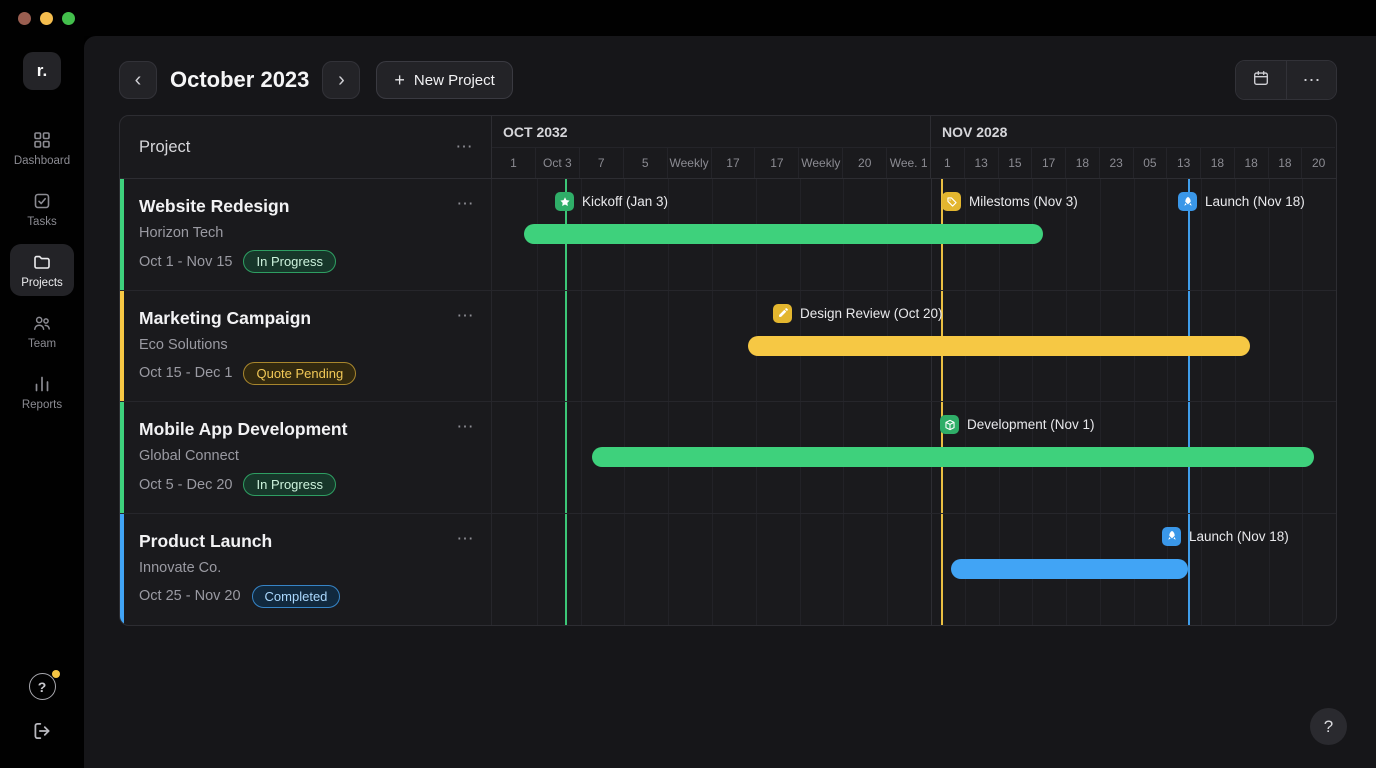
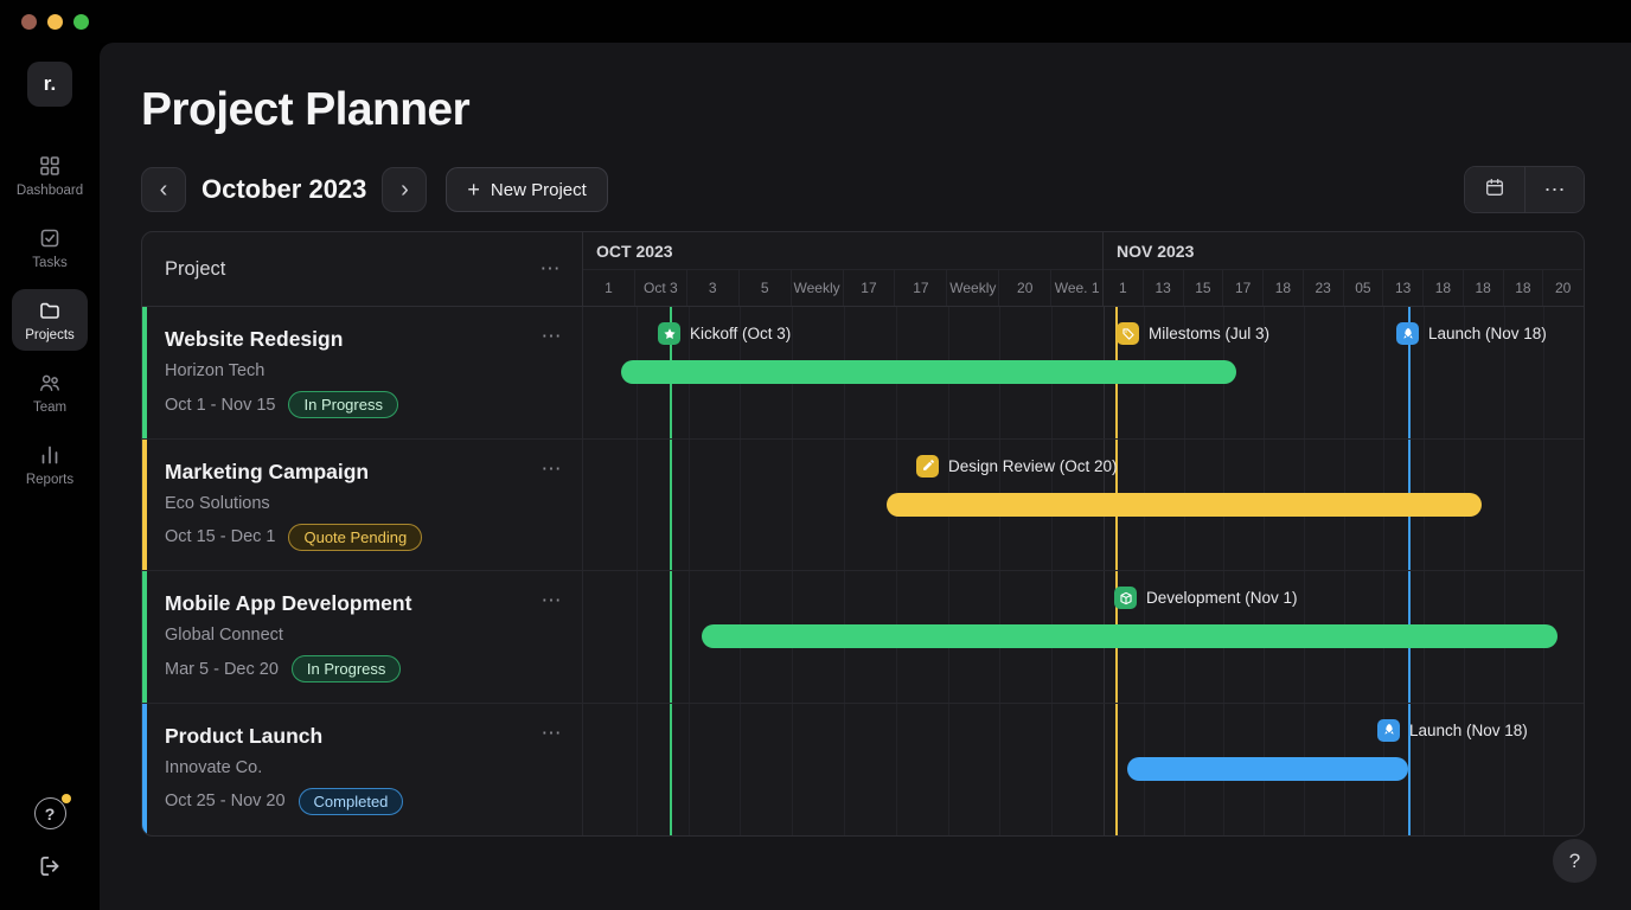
  r.
  Dashboard
  Tasks
  Projects
  Team
  Reports
  ?
+ Project Planner
  ‹
  October 2023
  ›
  +
  New Project
  ⋯
  Project
  ⋯
- OCT 2032
+ OCT 2023
  1
  Oct 3
- 7
+ 3
  5
  Weekly
  17
  17
  Weekly
  20
  Wee. 1
- NOV 2028
+ NOV 2023
  1
  13
  15
  17
  18
  23
  05
  13
  18
  18
  18
  20
  Website Redesign
  ⋯
  Horizon Tech
  Oct 1 - Nov 15
  In Progress
- Kickoff (Jan 3)
+ Kickoff (Oct 3)
- Milestoms (Nov 3)
+ Milestoms (Jul 3)
  Launch (Nov 18)
  Marketing Campaign
  ⋯
  Eco Solutions
  Oct 15 - Dec 1
  Quote Pending
  Design Review (Oct 20)
  Mobile App Development
  ⋯
  Global Connect
- Oct 5 - Dec 20
+ Mar 5 - Dec 20
  In Progress
  Development (Nov 1)
  Product Launch
  ⋯
  Innovate Co.
  Oct 25 - Nov 20
  Completed
  Launch (Nov 18)
  ?
